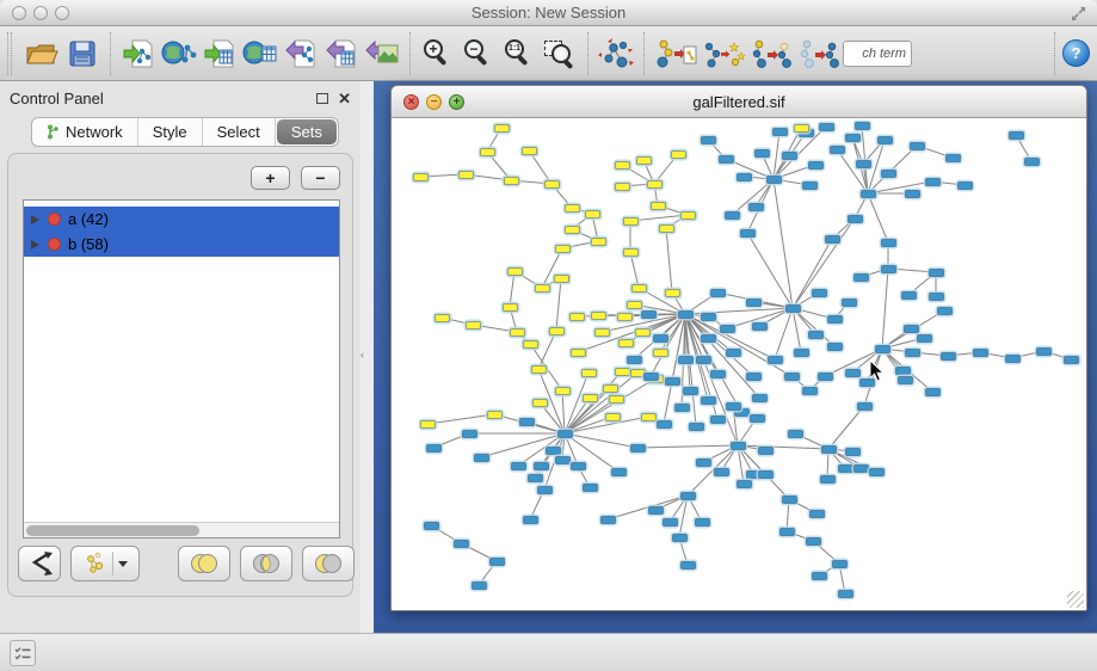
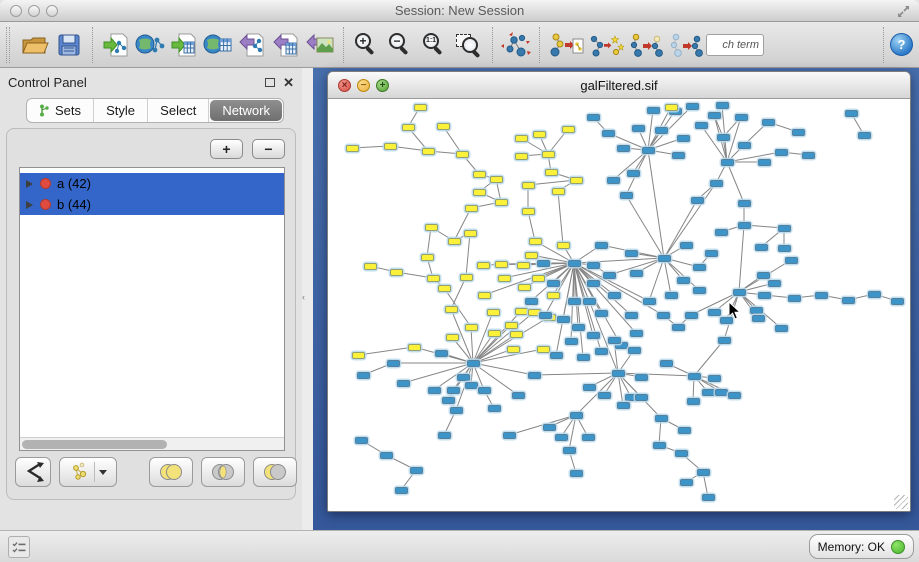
  Session: New Session
  +
  −
  ch term
  ?
  Control Panel
  ✕
- Network
+ Sets
  Style
  Select
- Sets
+ Network
  +
  −
  a (42)
- b (58)
+ b (44)
  ‹
  ×
  −
  +
  galFiltered.sif
+ Memory: OK
